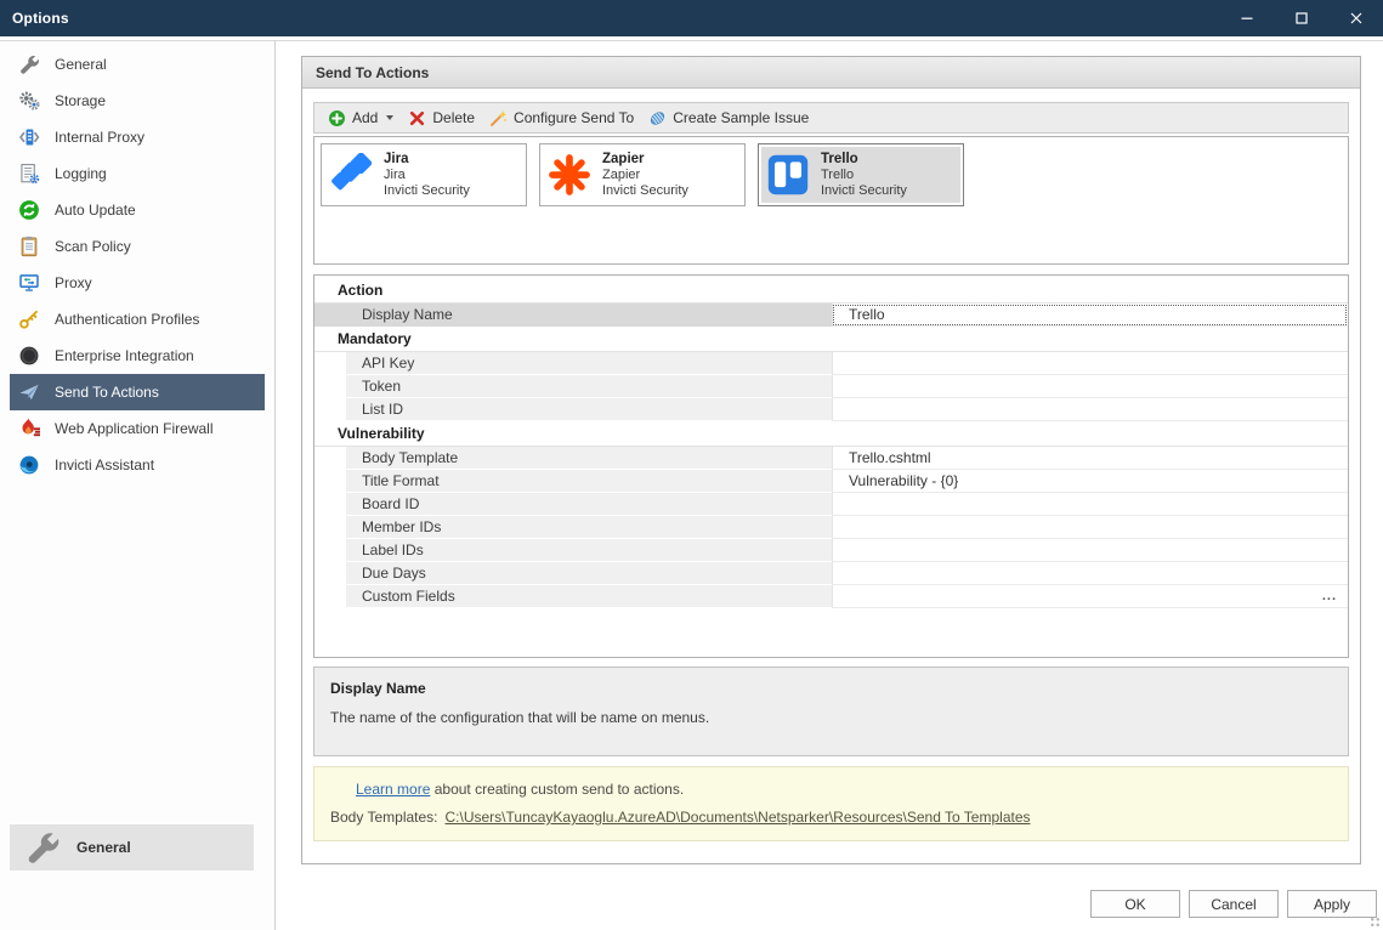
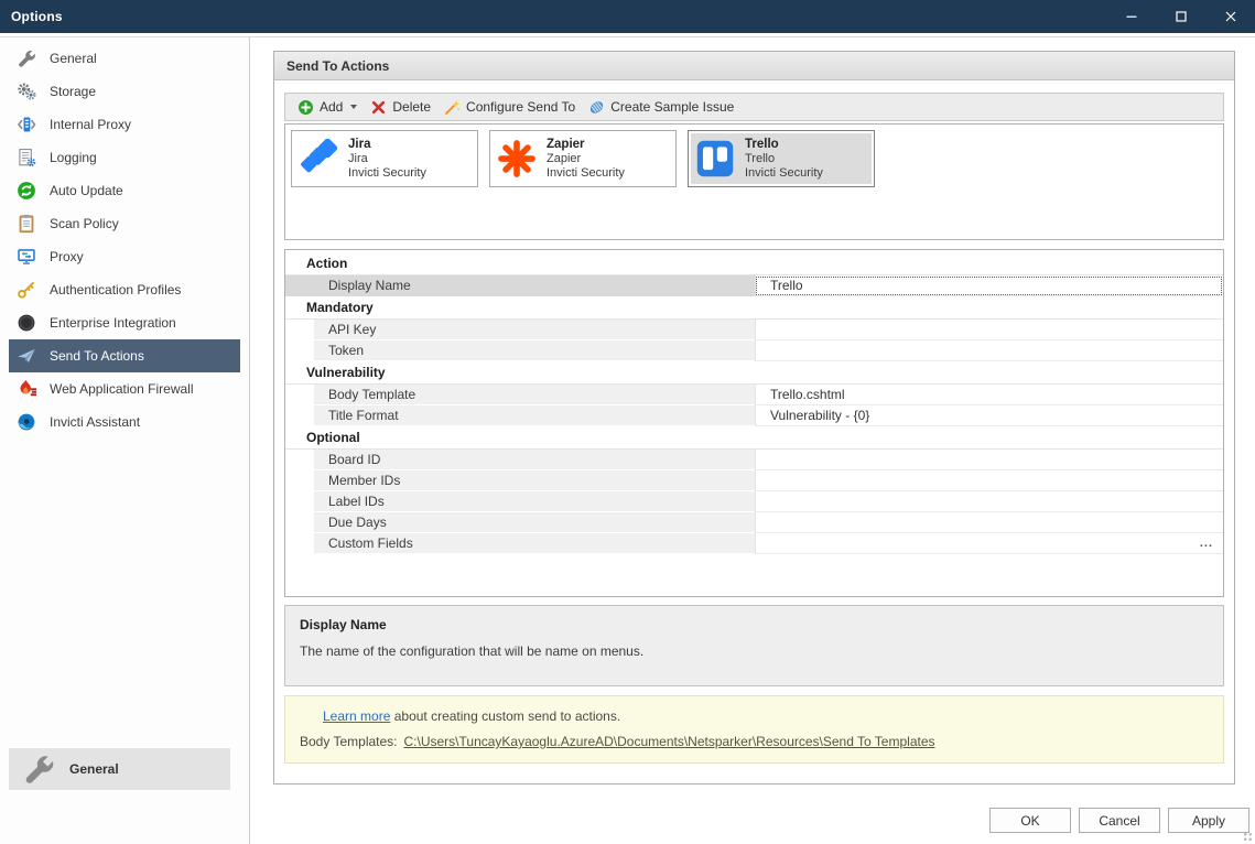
  Options
  General
  Storage
  Internal Proxy
  Logging
  Auto Update
  Scan Policy
  Proxy
  Authentication Profiles
  Enterprise Integration
  Send To Actions
  Web Application Firewall
  Invicti Assistant
  General
  Send To Actions
  Add
  Delete
  Configure Send To
  Create Sample Issue
  Jira
  Jira
  Invicti Security
  Zapier
  Zapier
  Invicti Security
  Trello
  Trello
  Invicti Security
  Action
  Display Name
  Trello
  Mandatory
  API Key
  Token
- List ID
  Vulnerability
  Body Template
  Trello.cshtml
  Title Format
  Vulnerability - {0}
+ Optional
  Board ID
  Member IDs
  Label IDs
  Due Days
  Custom Fields
  ...
  Display Name
  The name of the configuration that will be name on menus.
  Learn more about creating custom send to actions.
  Body Templates:
  C:\Users\TuncayKayaoglu.AzureAD\Documents\Netsparker\Resources\Send To Templates
  OK
  Cancel
  Apply
